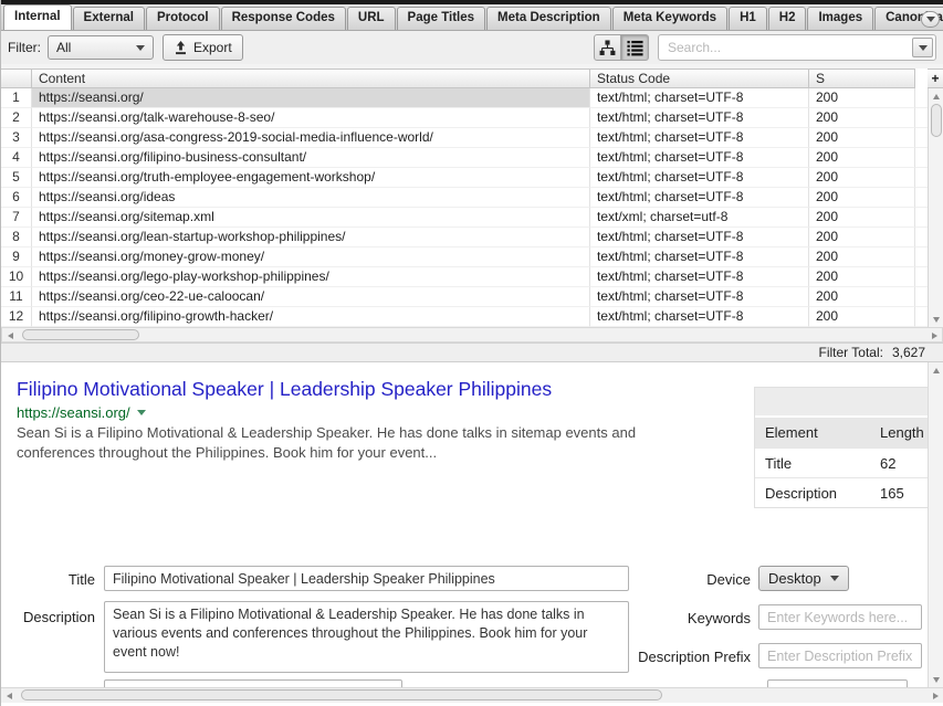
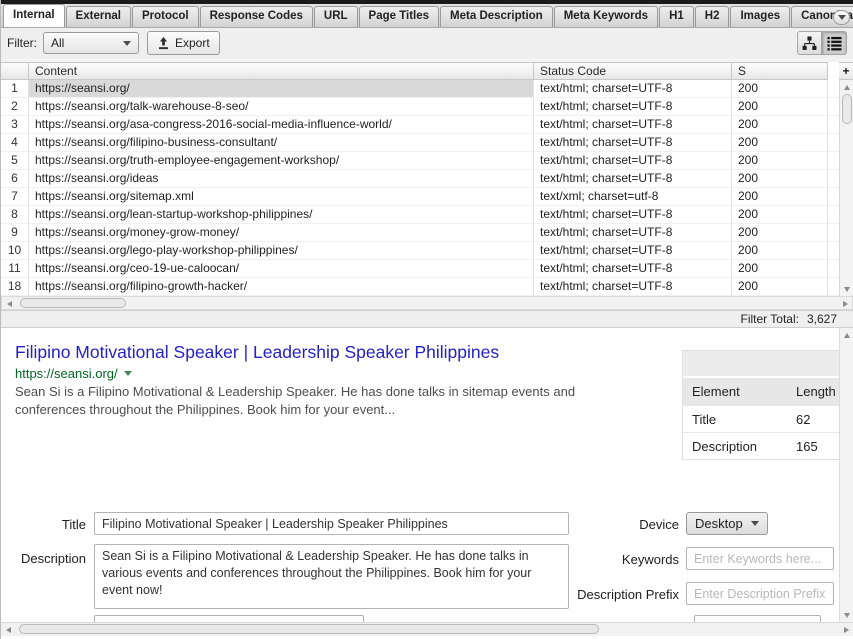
  Internal
  External
  Protocol
  Response Codes
  URL
  Page Titles
  Meta Description
  Meta Keywords
  H1
  H2
  Images
  Filter:
  All
  Export
- Search...
  Content
  Status Code
  S
  1
  https://seansi.org/
  text/html; charset=UTF-8
  200
  2
  https://seansi.org/talk-warehouse-8-seo/
  text/html; charset=UTF-8
  200
  3
- https://seansi.org/asa-congress-2019-social-media-influence-world/
+ https://seansi.org/asa-congress-2016-social-media-influence-world/
  text/html; charset=UTF-8
  200
  4
  https://seansi.org/filipino-business-consultant/
  text/html; charset=UTF-8
  200
  5
  https://seansi.org/truth-employee-engagement-workshop/
  text/html; charset=UTF-8
  200
  6
  https://seansi.org/ideas
  text/html; charset=UTF-8
  200
  7
  https://seansi.org/sitemap.xml
  text/xml; charset=utf-8
  200
  8
  https://seansi.org/lean-startup-workshop-philippines/
  text/html; charset=UTF-8
  200
  9
  https://seansi.org/money-grow-money/
  text/html; charset=UTF-8
  200
  10
  https://seansi.org/lego-play-workshop-philippines/
  text/html; charset=UTF-8
  200
  11
- https://seansi.org/ceo-22-ue-caloocan/
+ https://seansi.org/ceo-19-ue-caloocan/
  text/html; charset=UTF-8
  200
- 12
+ 18
  https://seansi.org/filipino-growth-hacker/
  text/html; charset=UTF-8
  200
  +
  Filter Total:
  3,627
  Filipino Motivational Speaker | Leadership Speaker Philippines
  https://seansi.org/
  Sean Si is a Filipino Motivational & Leadership Speaker. He has done talks in sitemap events and conferences throughout the Philippines. Book him for your event...
  Element
  Length
  Title
  62
  Description
  165
  Title
  Filipino Motivational Speaker | Leadership Speaker Philippines
  Description
  Device
  Desktop
  Keywords
  Enter Keywords here...
  Description Prefix
  Enter Description Prefix
